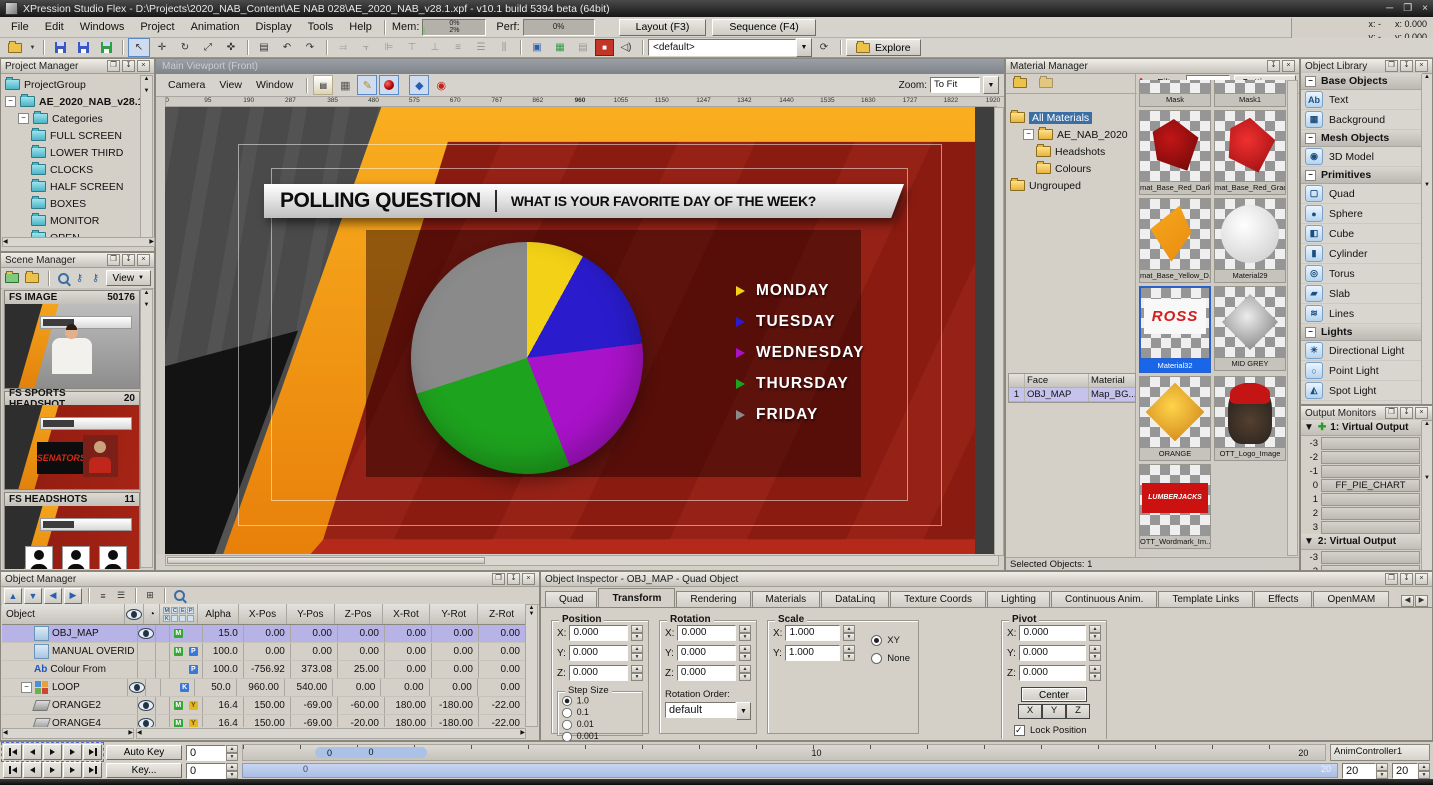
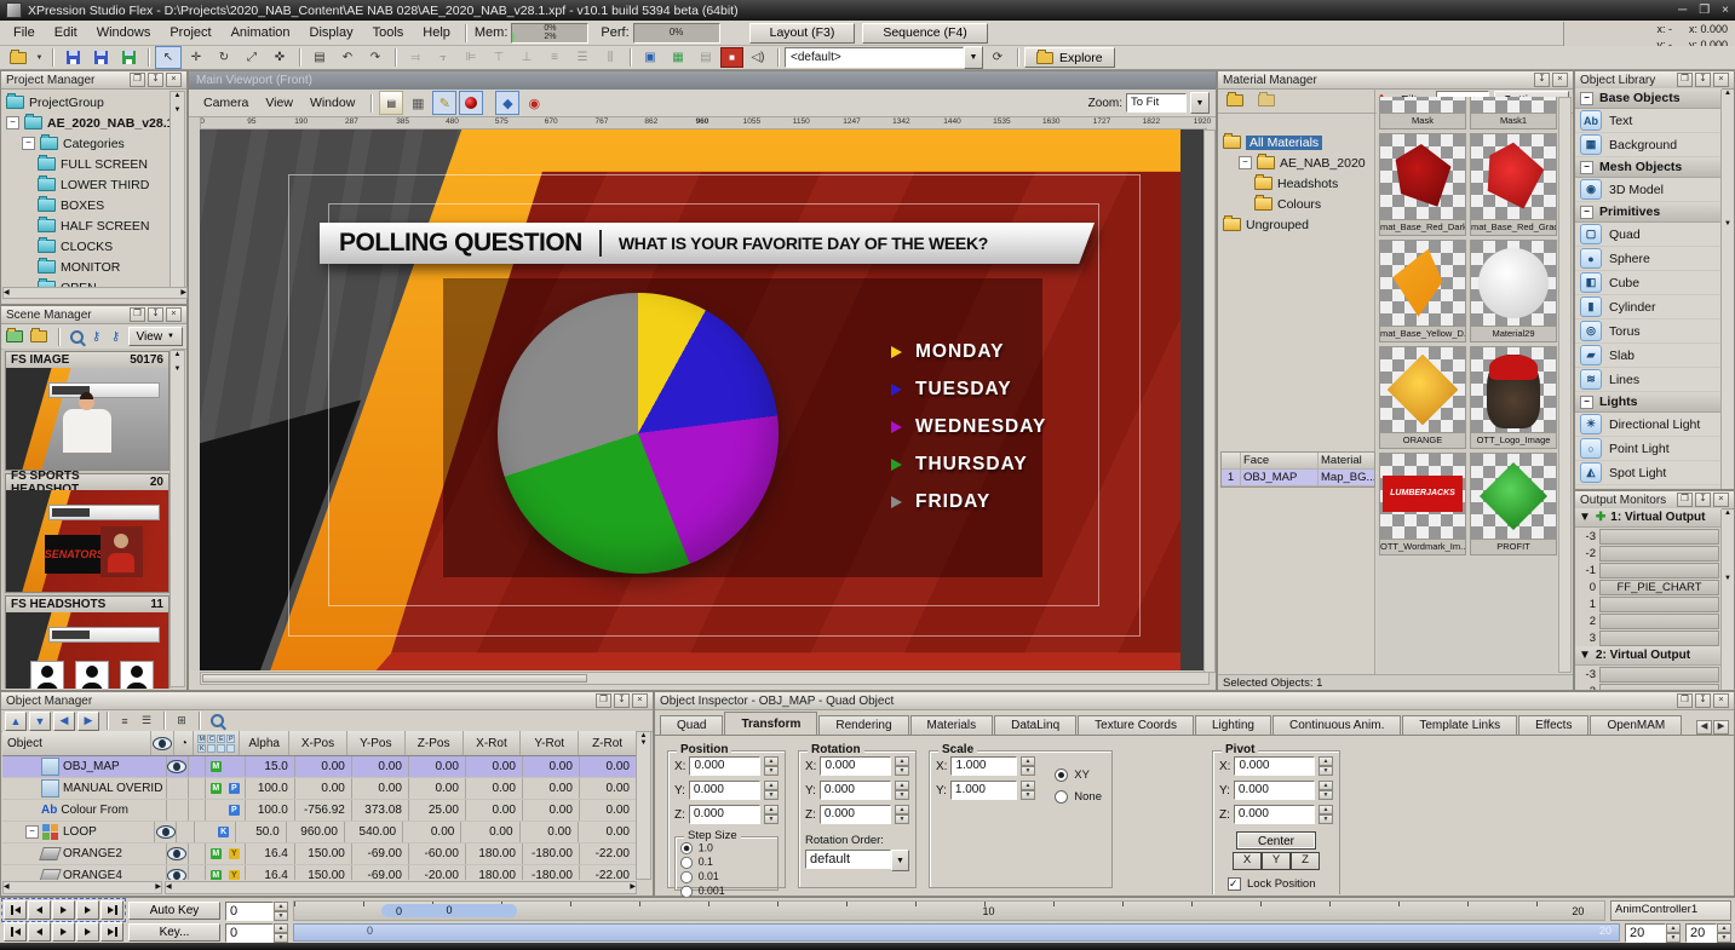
  XPression Studio Flex - D:\Projects\2020_NAB_Content\AE NAB 028\AE_2020_NAB_v28.1.xpf - v10.1 build 5394 beta (64bit)
  ─
  ❐
  ×
  File Edit Windows Project Animation Display Tools Help
  Mem:
  Perf:
  0%
  Layout (F3)
  Sequence (F4)
  x: -
  y: -
  x: 0.000
  y: 0.000
  ↖
  ✛
  ↻
  ⤢
  ✜
  ▤
  ↶
  ↷
  ⫤
  ⫟
  ⊫
  ⊤
  ⊥
  ≡
  ☰
  ⫼
  ▣
  ▦
  ▤
  ■
  ◁)
  <default>
  ⟳
  Explore
  Project Manager
  ❐
  ↧
  ×
  ProjectGroup
  −
  AE_2020_NAB_v28.
  −
  Categories
  FULL SCREEN
  LOWER THIRD
- CLOCKS
+ BOXES
  HALF SCREEN
- BOXES
+ CLOCKS
  MONITOR
  Scene Manager
  ❐
  ↧
  ×
  ⚷
  ⚷
  View
  FS IMAGE
  50176
  FS SPORTS HEADSHOT
  20
  SENATOR
  FS HEADSHOTS
  11
  Main Viewport (Front)
  Camera View Window
  ▤
  ▦
  ✎
  ◆
  ◉
  Zoom:
  To Fit
  POLLING QUESTION
  WHAT IS YOUR FAVORITE DAY OF THE WEEK?
  MONDAY
  TUESDAY
  WEDNESDAY
  THURSDAY
  FRIDAY
  Material Manager
  ↧
  ×
  All Materials
  −
  AE_NAB_2020
  Headshots
  Colours
  Ungrouped
  Face
  Material
  1
  OBJ_MAP
  Map_BG..
  Mask
  Mask1
  mat_Base_Red_Dark
  mat_Base_Red_Grad
  mat_Base_Yellow_D.
  Material29
- ROSS
- Material32
- MID GREY
  ORANGE
  OTT_Logo_Image
  OTT_Wordmark_Im..
+ PROFIT
  Selected Objects: 1
  Object Library
  ❐
  ↧
  ×
  −
  Base Objects
  Ab
  Text
  ▦
  Background
  −
  Mesh Objects
  ◉
  3D Model
  −
  Primitives
  ▢
  Quad
  ●
  Sphere
  ◧
  Cube
  ▮
  Cylinder
  ◎
  Torus
  ▰
  Slab
  ≋
  Lines
  −
  Lights
  ☀
  Directional Light
  ○
  Point Light
  ◭
  Spot Light
  Output Monitors
  ❐
  ↧
  ×
  ▼
  ✚
  1: Virtual Output
  -3
  -2
  -1
  0
  FF_PIE_CHART
  1
  2
  3
  ▼
  2: Virtual Output
  -3
  Object Manager
  ❐
  ↧
  ×
  ▲
  ▼
  ◀
  ▶
  ≡
  ☰
  ⊞
  Object
  ◔
  Alpha
  X-Pos
  Y-Pos
  Z-Pos
  X-Rot
  Y-Rot
  Z-Rot
  OBJ_MAP
  15.0
  0.00
  0.00
  0.00
  0.00
  0.00
  0.00
  MANUAL OVERID
  100.0
  0.00
  0.00
  0.00
  0.00
  0.00
  0.00
  Ab
  Colour From
  100.0
  -756.92
  373.08
  25.00
  0.00
  0.00
  0.00
  −
  LOOP
  50.0
  960.00
  540.00
  0.00
  0.00
  0.00
  0.00
  ORANGE2
  16.4
  150.00
  -69.00
  -60.00
  180.00
  -180.00
  -22.00
  ORANGE4
  16.4
  150.00
  -69.00
  -20.00
  180.00
  -180.00
  -22.00
  Object Inspector - OBJ_MAP - Quad Object
  ❐
  ↧
  ×
  Quad
  Transform
  Rendering
  Materials
  DataLinq
  Texture Coords
  Lighting
  Continuous Anim.
  Template Links
  Effects
  OpenMAM
  ◀
  ▶
  Position
  X:
  0.000
  Y:
  0.000
  Z:
  0.000
  Step Size
  1.0
  0.1
  0.01
  0.001
  Rotation
  X:
  0.000
  Y:
  0.000
  Z:
  0.000
  Rotation Order:
  default
  Scale
  X:
  1.000
  Y:
  1.000
  XY
  None
  Pivot
  X:
  0.000
  Y:
  0.000
  Z:
  0.000
  Center
  X
  Y
  Z
  ✓
  Lock Position
  Auto Key
  0
  0
  0
  10
  20
  AnimController1
  Key...
  0
  0
  20
  20
  20
